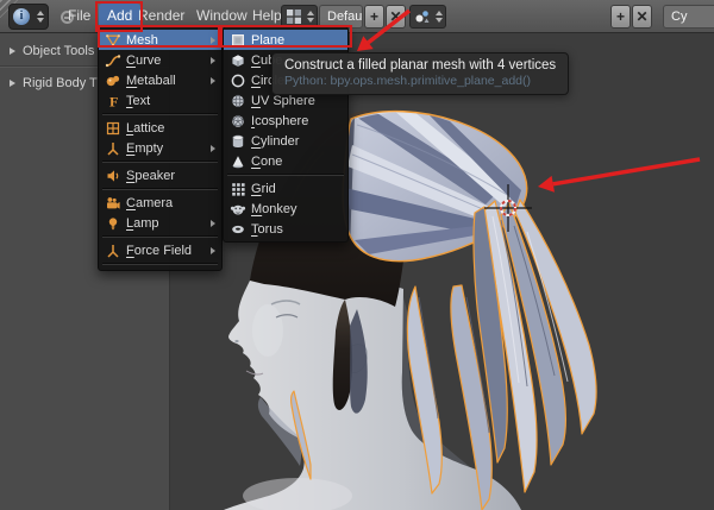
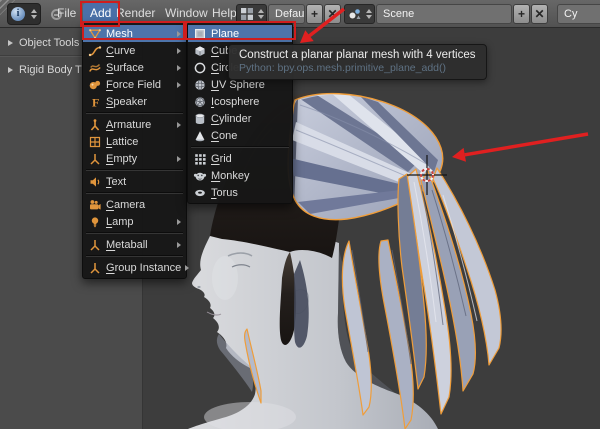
  i
  File
  Add
  Render
  Window
  Help
  Defau
  +
  ✕
+ Scene
  +
  ✕
  Cy
  Object Tools
  Rigid Body T
  Mesh
  Curve
+ Surface
- Metaball
+ Force Field
  F
- Text
+ Speaker
+ Armature
  Lattice
  Empty
- Speaker
+ Text
  Camera
  Lamp
- Force Field
+ Metaball
+ Group Instance
  Plane
  UV Sphere
  Icosphere
  Cylinder
  Cone
  Grid
  Monkey
  Torus
- Construct a filled planar mesh with 4 vertices
+ Construct a planar planar mesh with 4 vertices
  Python: bpy.ops.mesh.primitive_plane_add()
